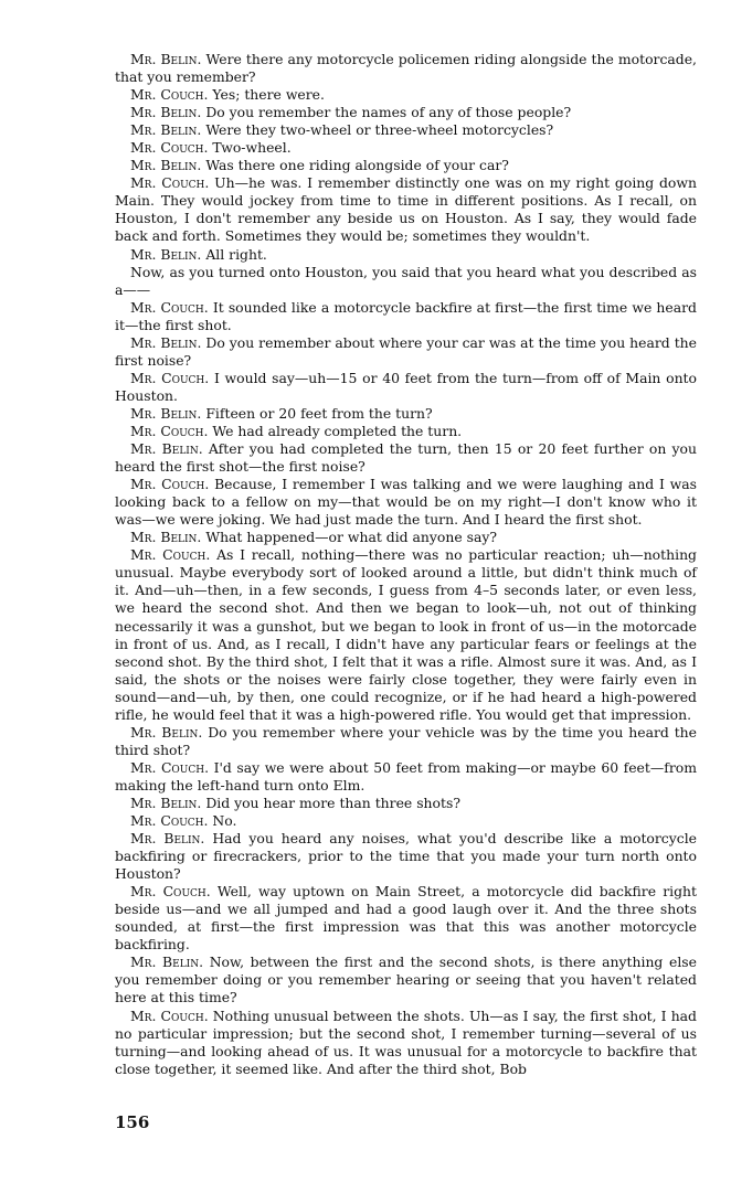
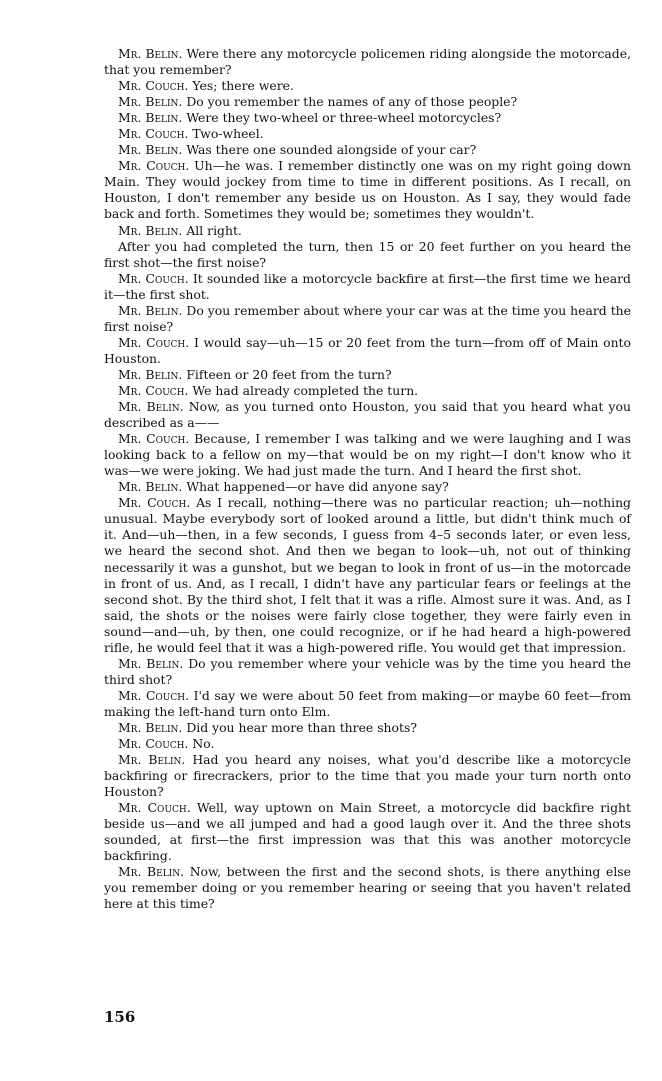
  Mr. Belin. Were there any motorcycle policemen riding alongside the motor­cade, that you remember?
  Mr. Couch. Yes; there were.
  Mr. Belin. Do you remember the names of any of those people?
  Mr. Belin. Were they two-wheel or three-wheel motorcycles?
  Mr. Couch. Two-wheel.
- Mr. Belin. Was there one riding alongside of your car?
+ Mr. Belin. Was there one sounded alongside of your car?
  Mr. Couch. Uh—he was. I remember distinctly one was on my right going down Main. They would jockey from time to time in different positions. As I recall, on Houston, I don't remember any beside us on Houston. As I say, they would fade back and forth. Sometimes they would be; sometimes they wouldn't.
  Mr. Belin. All right.
- Now, as you turned onto Houston, you said that you heard what you de­scribed as a——
+ After you had completed the turn, then 15 or 20 feet further on you heard the first shot—the first noise?
  Mr. Couch. It sounded like a motorcycle backfire at first—the first time we heard it—the first shot.
  Mr. Belin. Do you remember about where your car was at the time you heard the first noise?
- Mr. Couch. I would say—uh—15 or 40 feet from the turn—from off of Main onto Houston.
+ Mr. Couch. I would say—uh—15 or 20 feet from the turn—from off of Main onto Houston.
  Mr. Belin. Fifteen or 20 feet from the turn?
  Mr. Couch. We had already completed the turn.
- Mr. Belin. After you had completed the turn, then 15 or 20 feet further on you heard the first shot—the first noise?
+ Mr. Belin. Now, as you turned onto Houston, you said that you heard what you de­scribed as a——
  Mr. Couch. Because, I remember I was talking and we were laughing and I was looking back to a fellow on my—that would be on my right—I don't know who it was—we were joking. We had just made the turn. And I heard the first shot.
- Mr. Belin. What happened—or what did anyone say?
+ Mr. Belin. What happened—or have did anyone say?
  Mr. Couch. As I recall, nothing—there was no particular reaction; uh—noth­ing unusual. Maybe everybody sort of looked around a little, but didn't think much of it. And—uh—then, in a few seconds, I guess from 4–5 seconds later, or even less, we heard the second shot. And then we began to look—uh, not out of thinking necessarily it was a gunshot, but we began to look in front of us—in the motorcade in front of us. And, as I recall, I didn't have any particular fears or feelings at the second shot. By the third shot, I felt that it was a rifle. Almost sure it was. And, as I said, the shots or the noises were fairly close together, they were fairly even in sound—and—uh, by then, one could recognize, or if he had heard a high-powered rifle, he would feel that it was a high-powered rifle. You would get that impression.
  Mr. Belin. Do you remember where your vehicle was by the time you heard the third shot?
  Mr. Couch. I'd say we were about 50 feet from making—or maybe 60 feet—from making the left-hand turn onto Elm.
  Mr. Belin. Did you hear more than three shots?
  Mr. Couch. No.
  Mr. Belin. Had you heard any noises, what you'd describe like a motor­cycle backfiring or firecrackers, prior to the time that you made your turn north onto Houston?
  Mr. Couch. Well, way uptown on Main Street, a motorcycle did backfire right beside us—and we all jumped and had a good laugh over it. And the three shots sounded, at first—the first impression was that this was another motor­cycle backfiring.
  Mr. Belin. Now, between the first and the second shots, is there anything else you remember doing or you remember hearing or seeing that you haven't related here at this time?
- Mr. Couch. Nothing unusual between the shots. Uh—as I say, the first shot, I had no particular impression; but the second shot, I remember turning—several of us turning—and looking ahead of us. It was unusual for a motorcycle to backfire that close together, it seemed like. And after the third shot, Bob
  156
